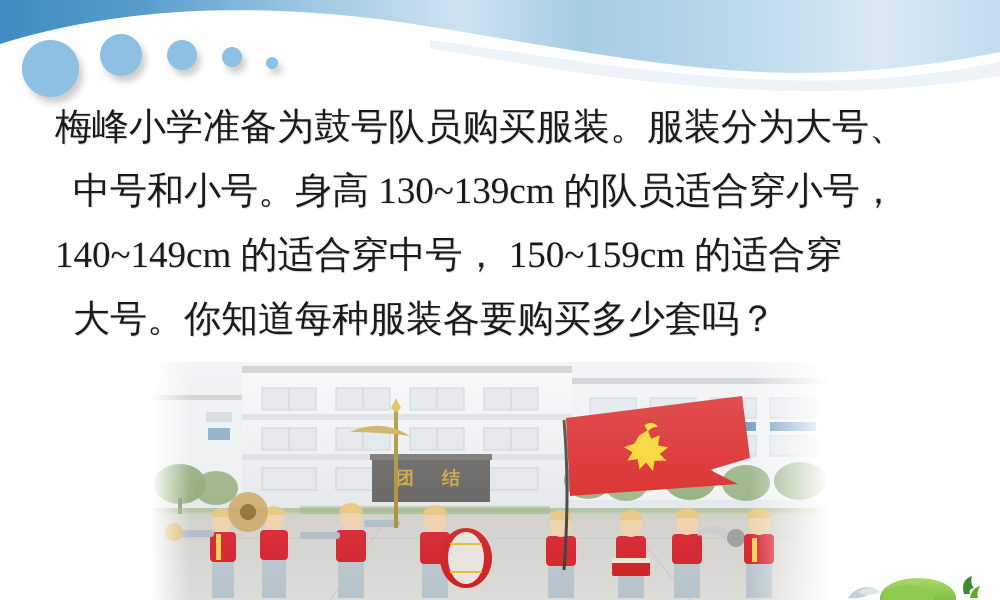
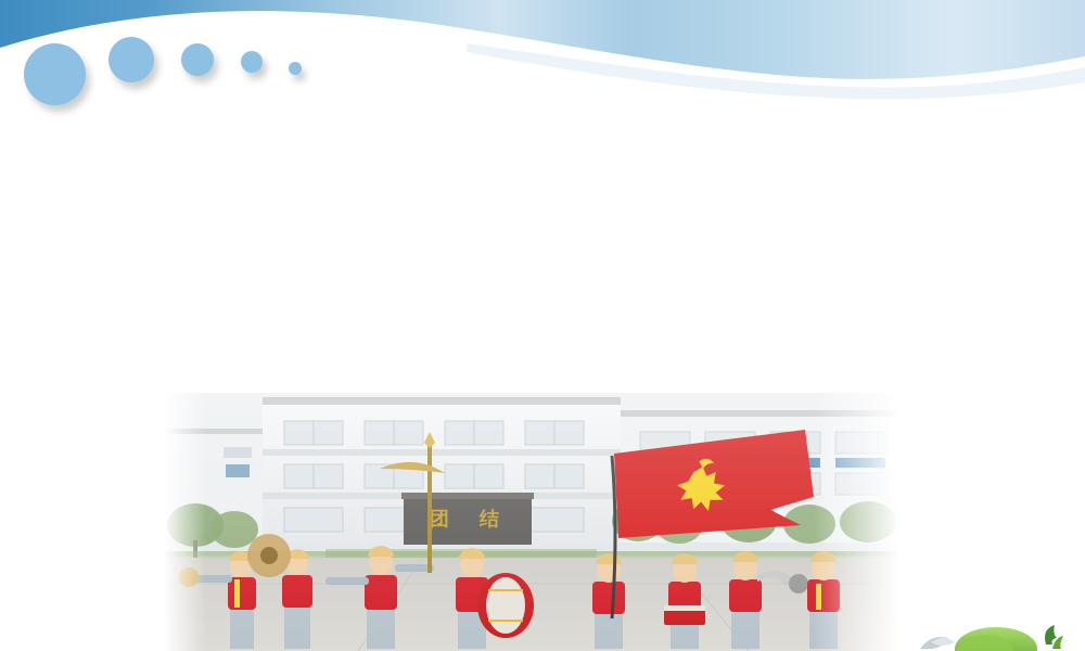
- 梅峰小学准备为鼓号队员购买服装。服装分为大号、
- 中号和小号。身高 130~139cm 的队员适合穿小号，
- 140~149cm 的适合穿中号， 150~159cm 的适合穿
- 大号。你知道每种服装各要购买多少套吗？
  团
  结
